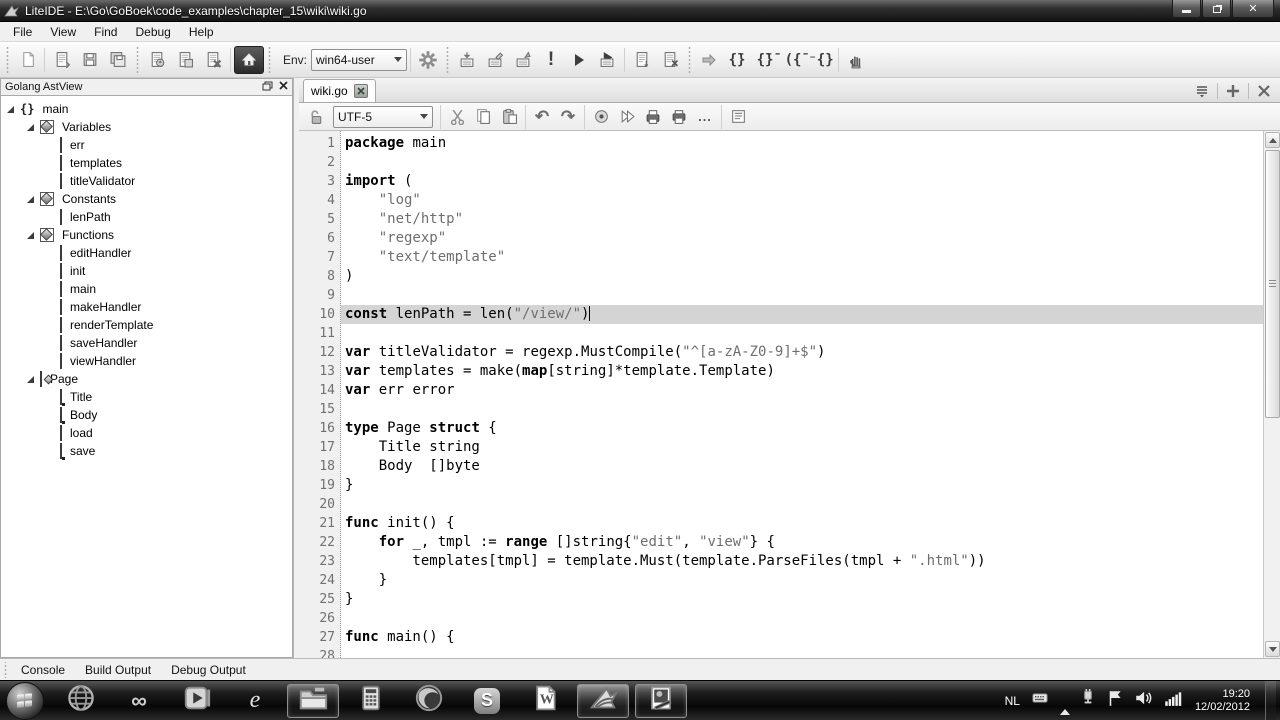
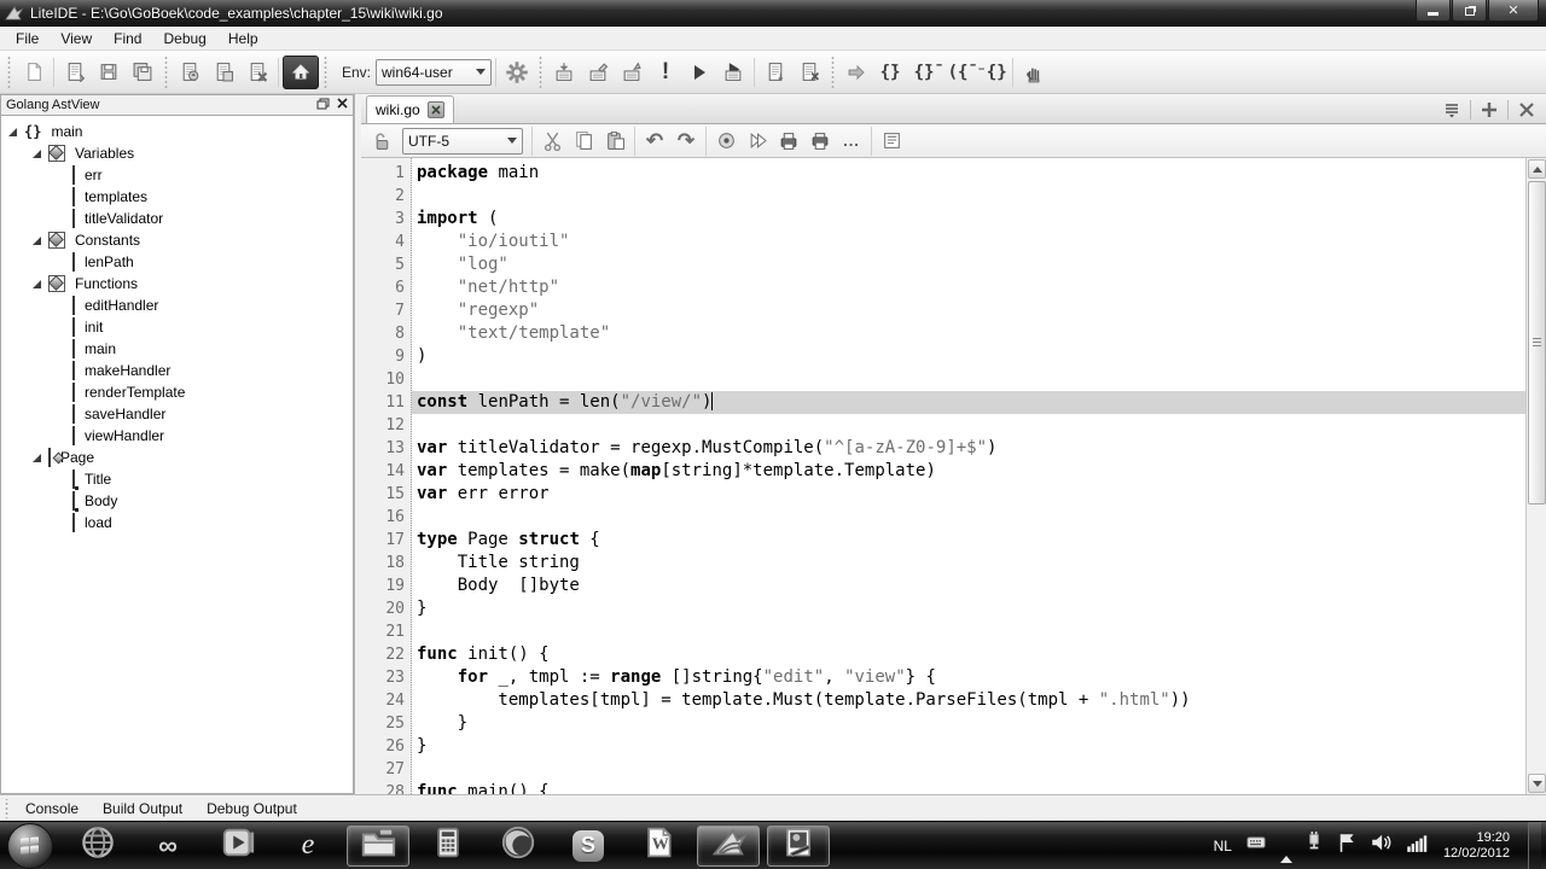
  LiteIDE - E:\Go\GoBoek\code_examples\chapter_15\wiki\wiki.go
  ✕
  File
  View
  Find
  Debug
  Help
  Env:
  win64-user
  !
  {̄}
  {̄}̄
  ({̄
  ⁻{}
  Golang AstView
  {}
  main
  Variables
  err
  templates
  titleValidator
  Constants
  lenPath
  Functions
  editHandler
  init
  main
  makeHandler
  renderTemplate
  saveHandler
  viewHandler
  Page
  Title
  Body
  load
- save
  wiki.go
  UTF-5
  ↶
  ↷
  ...
  1
  2
  3
  4
  5
  6
  7
  8
  9
  10
  11
  12
  13
  14
  15
  16
  17
  18
  19
  20
  21
  22
  23
  24
  25
  26
  27
  28
  package main
  import (
+ "io/ioutil"
  "log"
  "net/http"
  "regexp"
  "text/template"
  )
  const lenPath = len("/view/")
  var titleValidator = regexp.MustCompile("^[a-zA-Z0-9]+$")
  var templates = make(map[string]*template.Template)
  var err error
  type Page struct {
  Title string
  Body []byte
  }
  func init() {
  for _, tmpl := range []string{"edit", "view"} {
  templates[tmpl] = template.Must(template.ParseFiles(tmpl + ".html"))
  }
  }
  func main() {
  Console
  Build Output
  Debug Output
  ∞
  e
  S
  W
  NL
  19:20
  12/02/2012
